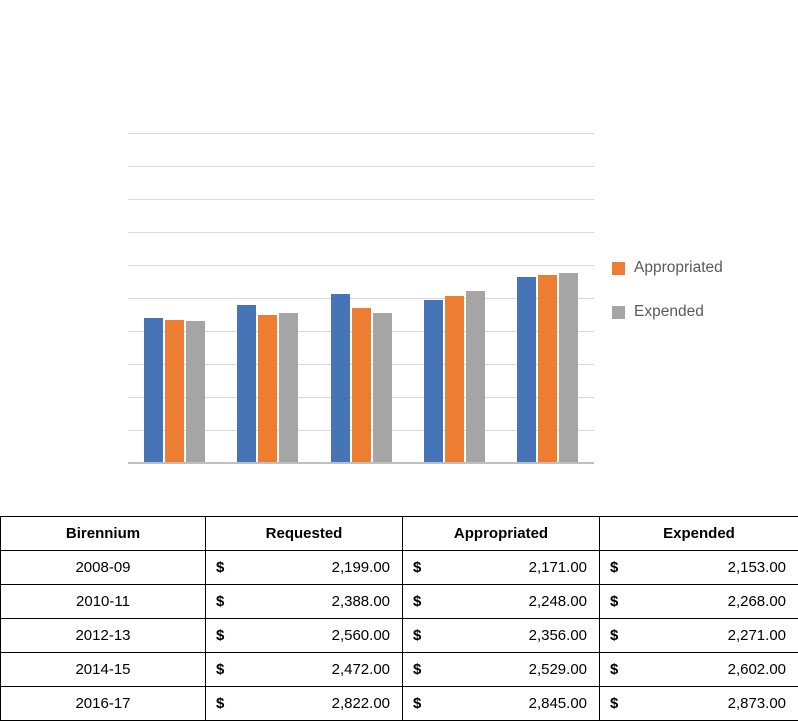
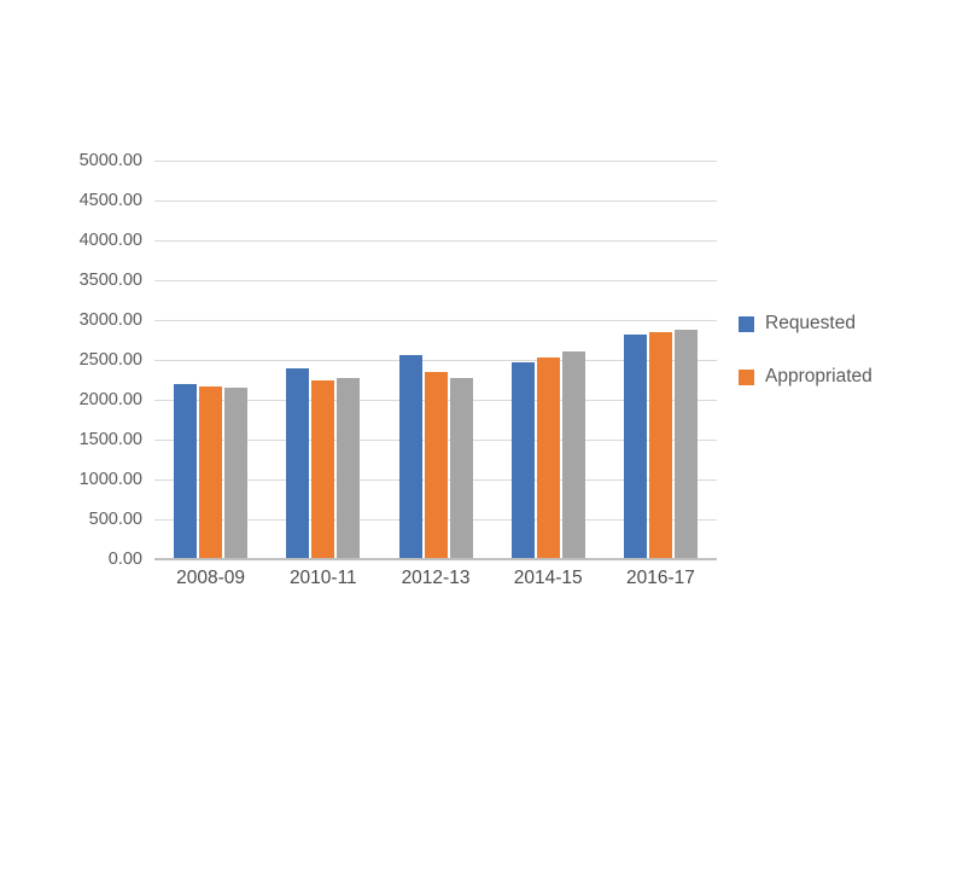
+ 0.00
+ 500.00
+ 1000.00
+ 1500.00
+ 2000.00
+ 2500.00
+ 3000.00
+ 3500.00
+ 4000.00
+ 4500.00
+ 5000.00
+ 2008-09
+ 2010-11
+ 2012-13
+ 2014-15
+ 2016-17
+ Requested
  Appropriated
- Expended
- Birennium	Requested	Appropriated	Expended
- 2008-09	$ 2,199.00	$ 2,171.00	$ 2,153.00
- 2010-11	$ 2,388.00	$ 2,248.00	$ 2,268.00
- 2012-13	$ 2,560.00	$ 2,356.00	$ 2,271.00
- 2014-15	$ 2,472.00	$ 2,529.00	$ 2,602.00
- 2016-17	$ 2,822.00	$ 2,845.00	$ 2,873.00
